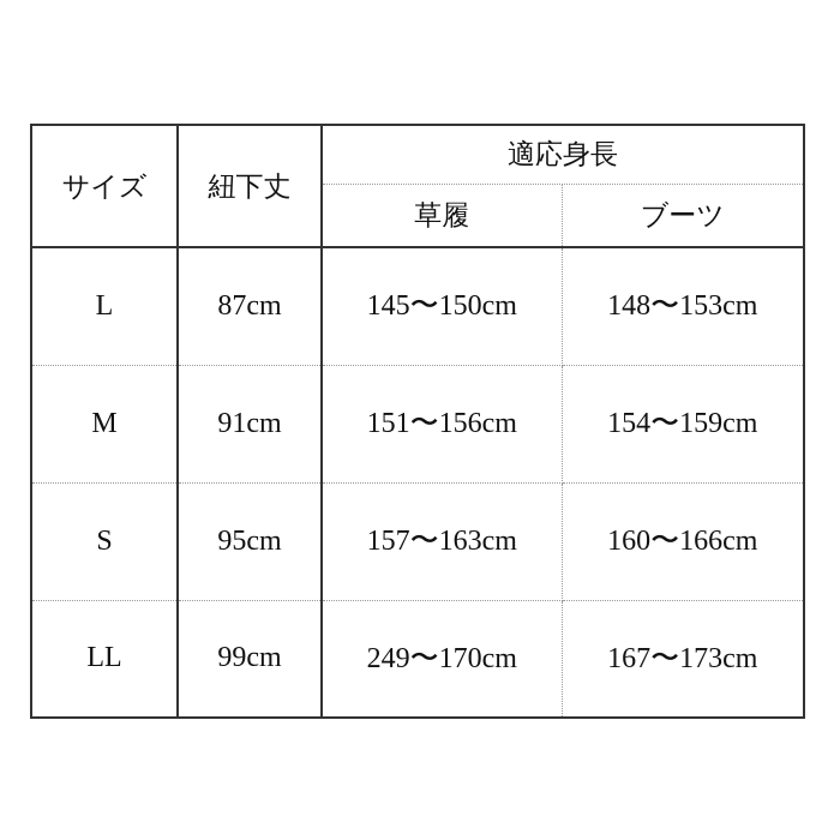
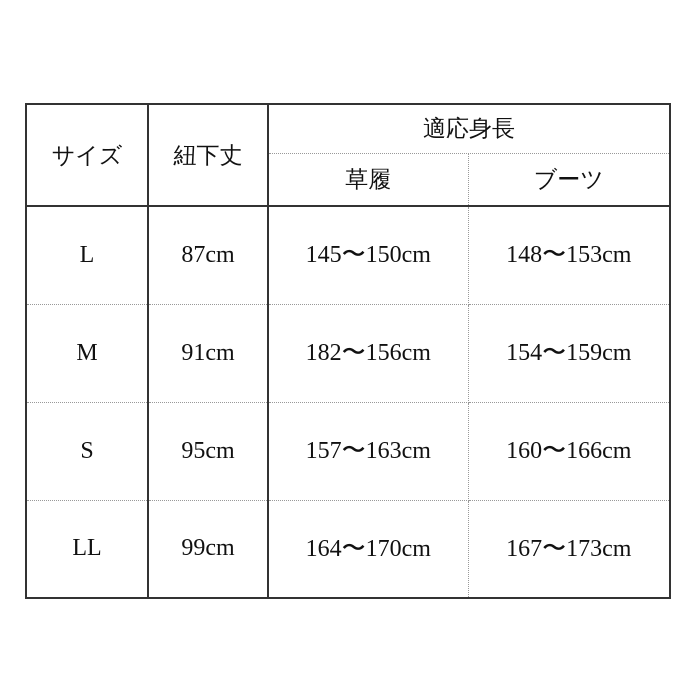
  サイズ	紐下丈	適応身長
  草履	ブーツ
  L	87cm	145〜150cm	148〜153cm
- M	91cm	151〜156cm	154〜159cm
+ M	91cm	182〜156cm	154〜159cm
  S	95cm	157〜163cm	160〜166cm
- LL	99cm	249〜170cm	167〜173cm
+ LL	99cm	164〜170cm	167〜173cm
